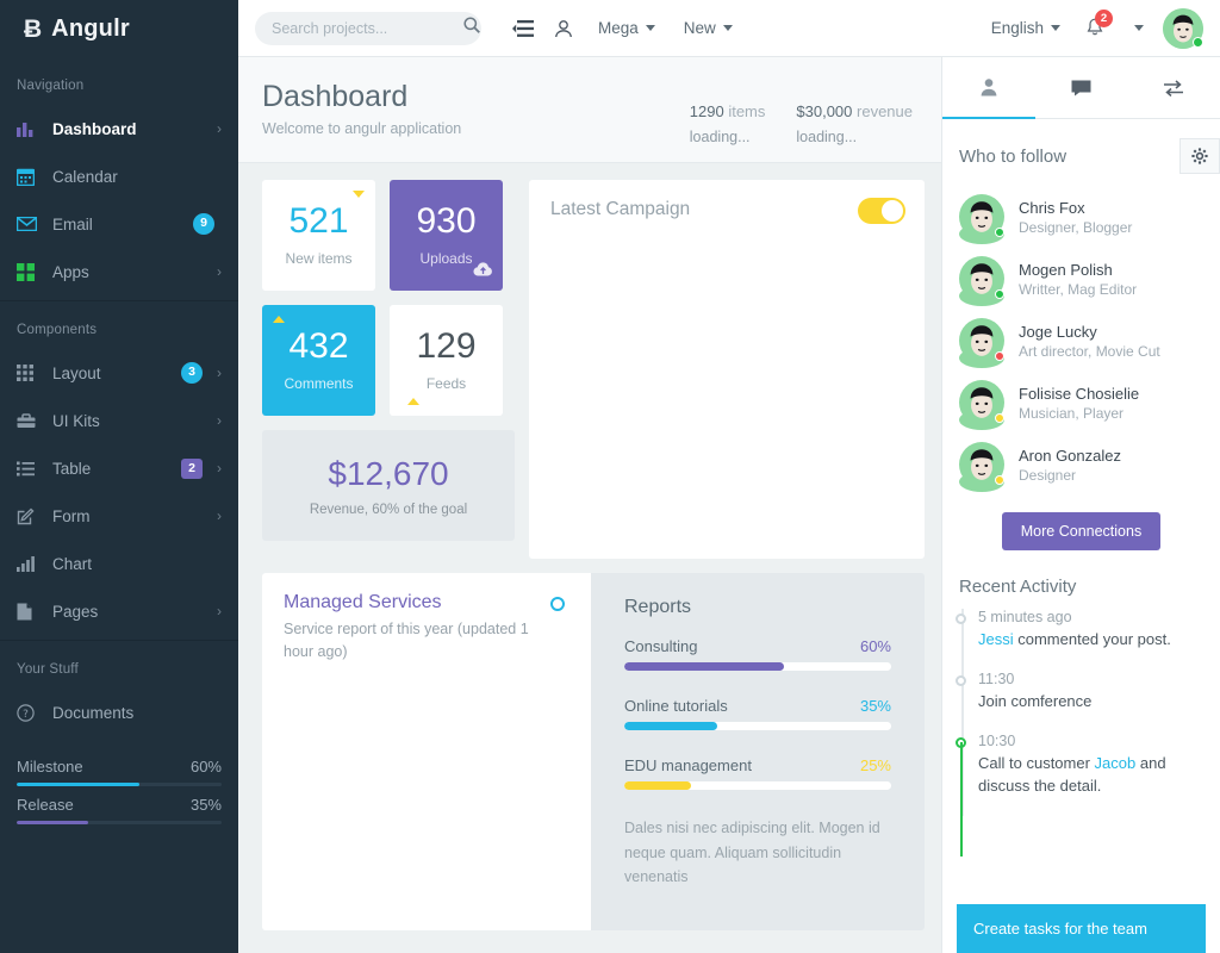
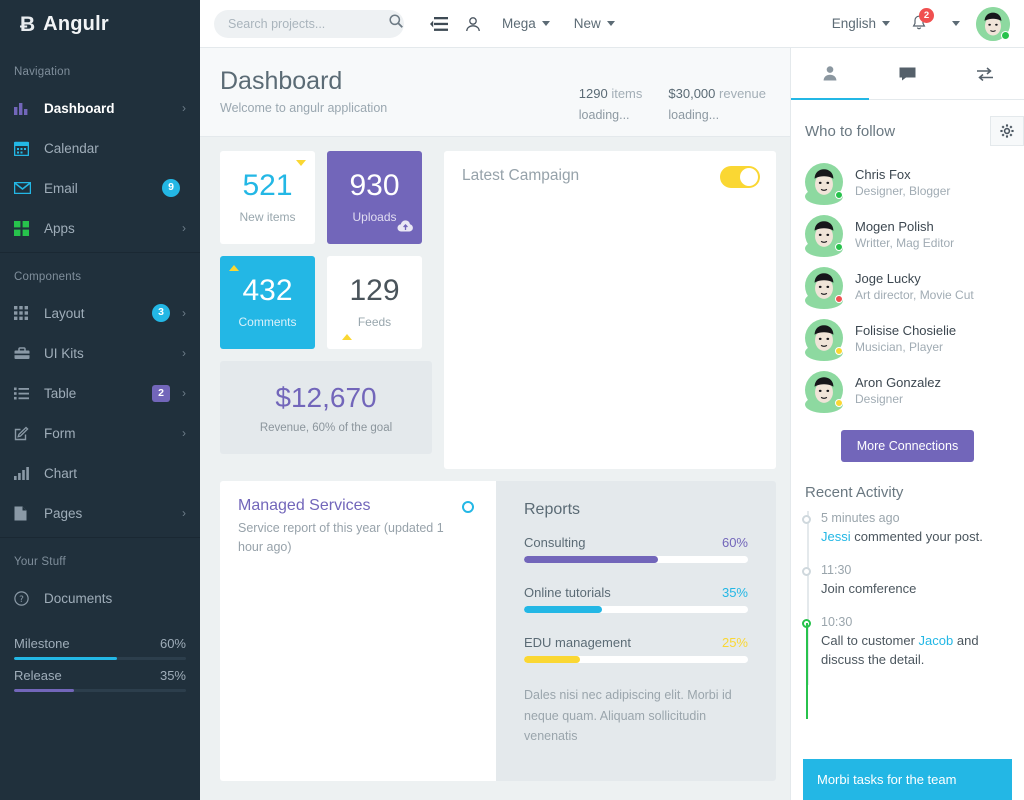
  Ƀ
  Angulr
  Navigation
  Dashboard
  ›
  Calendar
  Email
  9
  Apps
  ›
  Components
  Layout
  3
  ›
  UI Kits
  ›
  Table
  2
  ›
  Form
  ›
  Chart
  Pages
  ›
  Your Stuff
  ?
  Documents
  Milestone
  60%
  Release
  35%
  Search projects...
  Mega
  New
  English
  2
  Dashboard
  Welcome to angulr application
  1290 items
  loading...
  $30,000 revenue
  loading...
  521
  New items
  930
  Uploads
  432
  Comments
  129
  Feeds
  $12,670
  Revenue, 60% of the goal
  Latest Campaign
  Managed Services
  Service report of this year (updated 1 hour ago)
  Reports
  Consulting
  60%
  Online tutorials
  35%
  EDU management
  25%
- Dales nisi nec adipiscing elit. Mogen id neque quam. Aliquam sollicitudin venenatis
+ Dales nisi nec adipiscing elit. Morbi id neque quam. Aliquam sollicitudin venenatis
  Who to follow
  Chris Fox
  Designer, Blogger
  Mogen Polish
  Writter, Mag Editor
  Joge Lucky
  Art director, Movie Cut
  Folisise Chosielie
  Musician, Player
  Aron Gonzalez
  Designer
  More Connections
  Recent Activity
  5 minutes ago
  Jessi commented your post.
  11:30
  Join comference
  10:30
  Call to customer Jacob and discuss the detail.
- Create tasks for the team
+ Morbi tasks for the team
